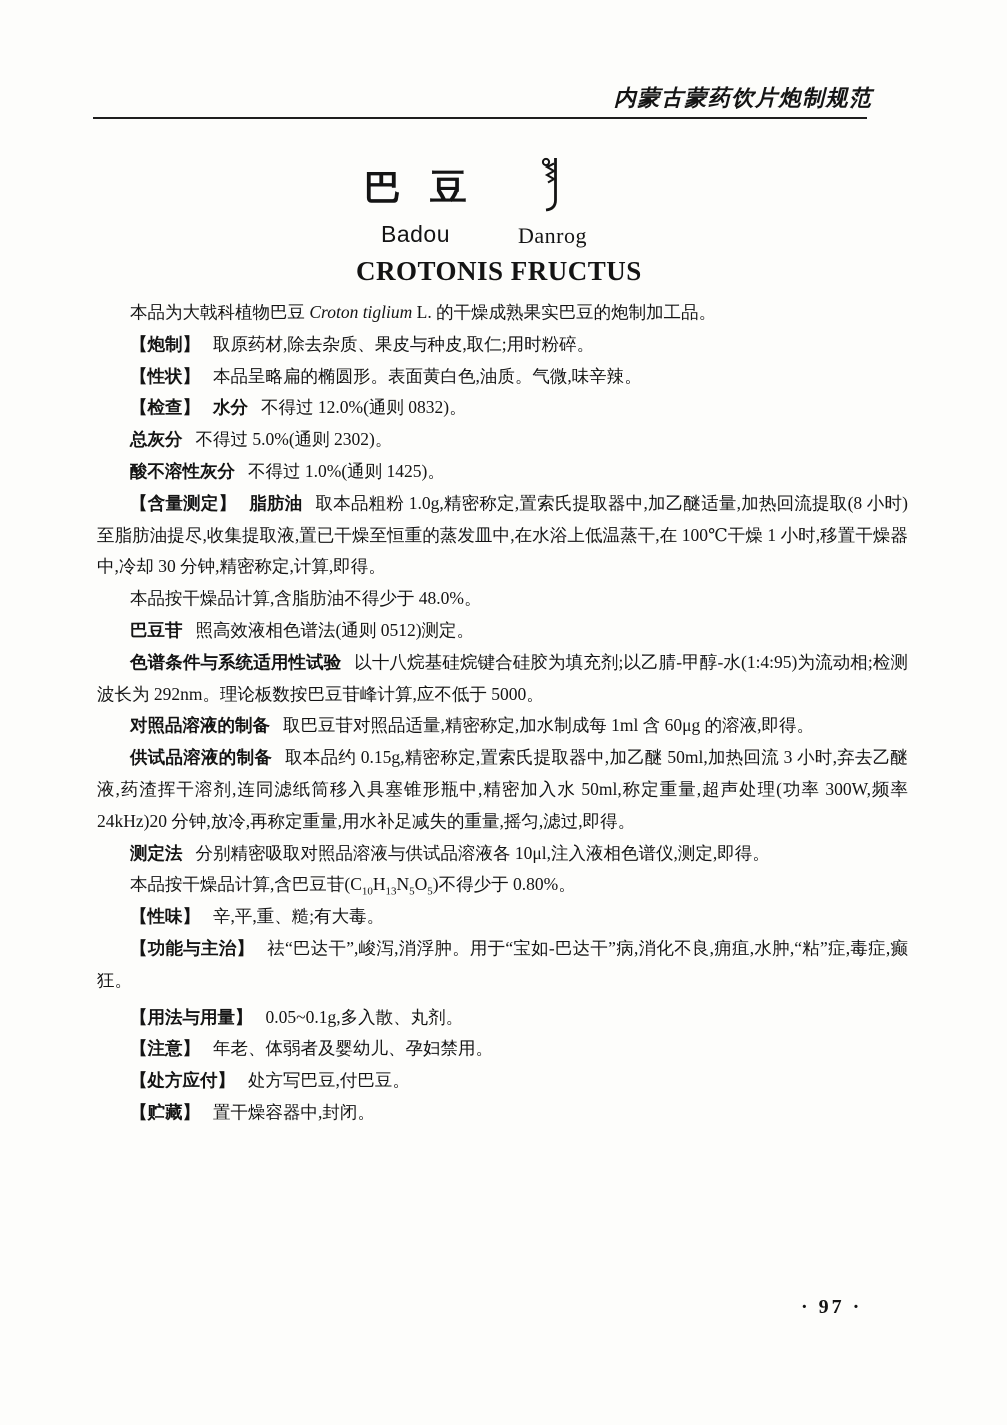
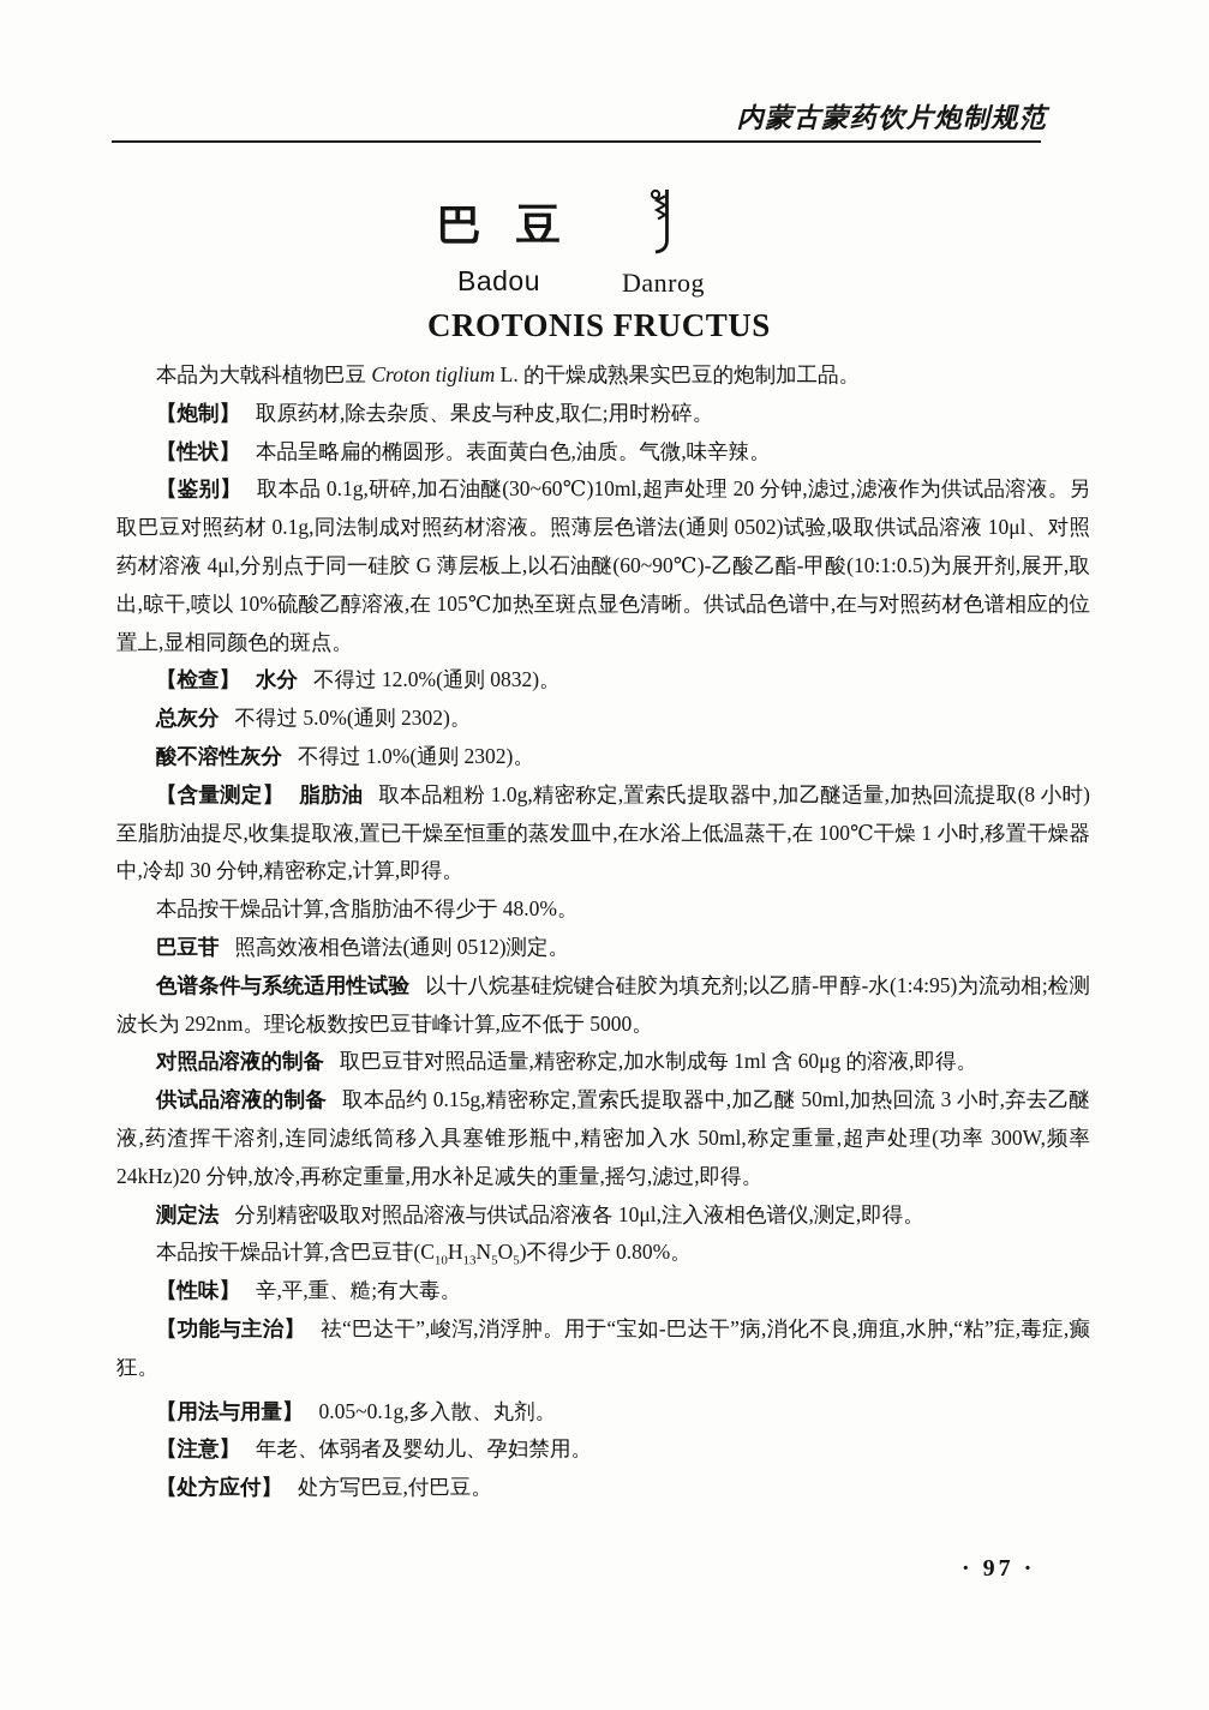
  内蒙古蒙药饮片炮制规范
  巴 豆
  Badou
  Danrog
  CROTONIS FRUCTUS
  本品为大戟科植物巴豆 Croton tiglium L. 的干燥成熟果实巴豆的炮制加工品。
  【炮制】 取原药材,除去杂质、果皮与种皮,取仁;用时粉碎。
  【性状】 本品呈略扁的椭圆形。表面黄白色,油质。气微,味辛辣。
+ 【鉴别】 取本品 0.1g,研碎,加石油醚(30~60℃)10ml,超声处理 20 分钟,滤过,滤液作为供试品溶液。另取巴豆对照药材 0.1g,同法制成对照药材溶液。照薄层色谱法(通则 0502)试验,吸取供试品溶液 10μl、对照药材溶液 4μl,分别点于同一硅胶 G 薄层板上,以石油醚(60~90℃)-乙酸乙酯-甲酸(10:1:0.5)为展开剂,展开,取出,晾干,喷以 10%硫酸乙醇溶液,在 105℃加热至斑点显色清晰。供试品色谱中,在与对照药材色谱相应的位置上,显相同颜色的斑点。
  【检查】 水分 不得过 12.0%(通则 0832)。
  总灰分 不得过 5.0%(通则 2302)。
- 酸不溶性灰分 不得过 1.0%(通则 1425)。
+ 酸不溶性灰分 不得过 1.0%(通则 2302)。
  【含量测定】 脂肪油 取本品粗粉 1.0g,精密称定,置索氏提取器中,加乙醚适量,加热回流提取(8 小时)至脂肪油提尽,收集提取液,置已干燥至恒重的蒸发皿中,在水浴上低温蒸干,在 100℃干燥 1 小时,移置干燥器中,冷却 30 分钟,精密称定,计算,即得。
  本品按干燥品计算,含脂肪油不得少于 48.0%。
  巴豆苷 照高效液相色谱法(通则 0512)测定。
  色谱条件与系统适用性试验 以十八烷基硅烷键合硅胶为填充剂;以乙腈-甲醇-水(1:4:95)为流动相;检测波长为 292nm。理论板数按巴豆苷峰计算,应不低于 5000。
  对照品溶液的制备 取巴豆苷对照品适量,精密称定,加水制成每 1ml 含 60μg 的溶液,即得。
  供试品溶液的制备 取本品约 0.15g,精密称定,置索氏提取器中,加乙醚 50ml,加热回流 3 小时,弃去乙醚液,药渣挥干溶剂,连同滤纸筒移入具塞锥形瓶中,精密加入水 50ml,称定重量,超声处理(功率 300W,频率 24kHz)20 分钟,放冷,再称定重量,用水补足减失的重量,摇匀,滤过,即得。
  测定法 分别精密吸取对照品溶液与供试品溶液各 10μl,注入液相色谱仪,测定,即得。
  本品按干燥品计算,含巴豆苷(C10H13N5O5)不得少于 0.80%。
  【性味】 辛,平,重、糙;有大毒。
  【功能与主治】 祛“巴达干”,峻泻,消浮肿。用于“宝如-巴达干”病,消化不良,痈疽,水肿,“粘”症,毒症,癫狂。
  【用法与用量】 0.05~0.1g,多入散、丸剂。
  【注意】 年老、体弱者及婴幼儿、孕妇禁用。
  【处方应付】 处方写巴豆,付巴豆。
- 【贮藏】 置干燥容器中,封闭。
  · 97 ·
